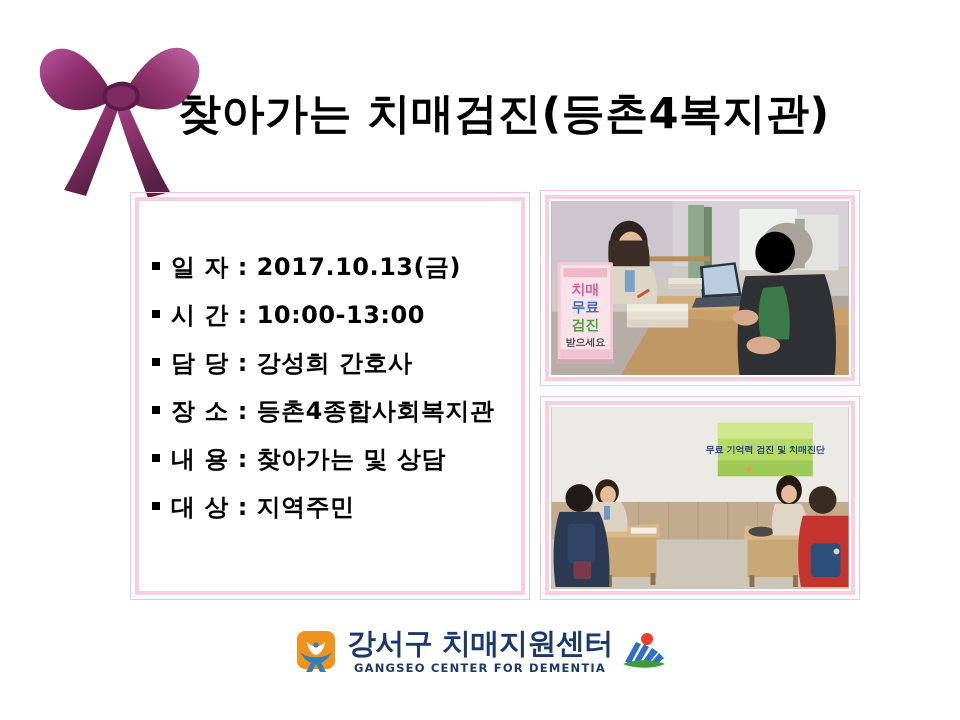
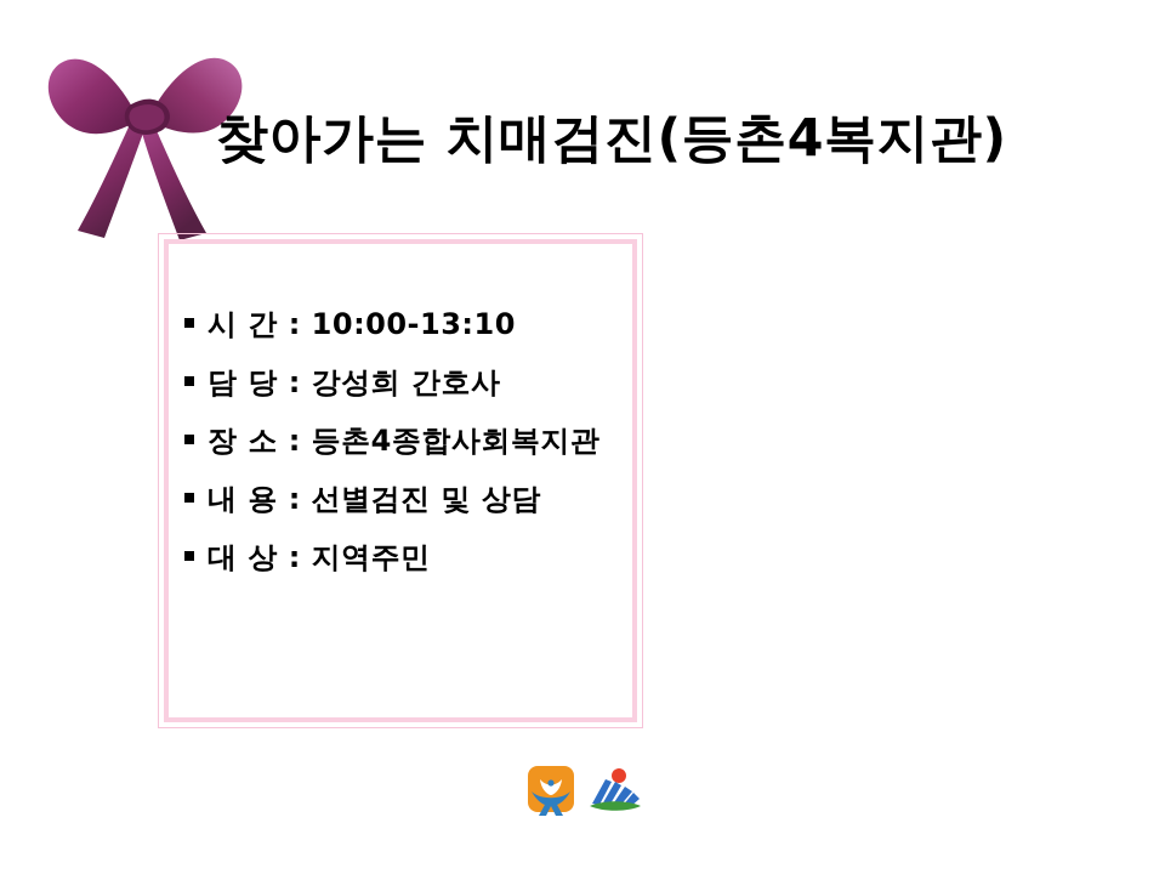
  찾아가는 치매검진(등촌4복지관)
- 일 자 : 2017.10.13(금)
- 시 간 : 10:00-13:00
+ 시 간 : 10:00-13:10
  담 당 : 강성희 간호사
  장 소 : 등촌4종합사회복지관
- 내 용 : 찾아가는 및 상담
+ 내 용 : 선별검진 및 상담
  대 상 : 지역주민
- 치매
- 무료
- 검진
- 받으세요
- 무료 기억력 검진 및 치매진단
- 강서구 치매지원센터
- GANGSEO CENTER FOR DEMENTIA
